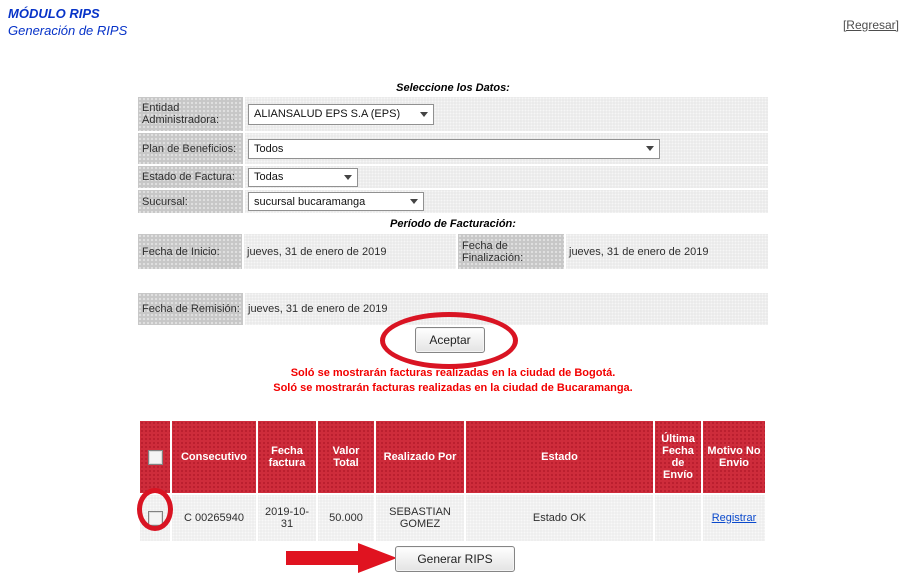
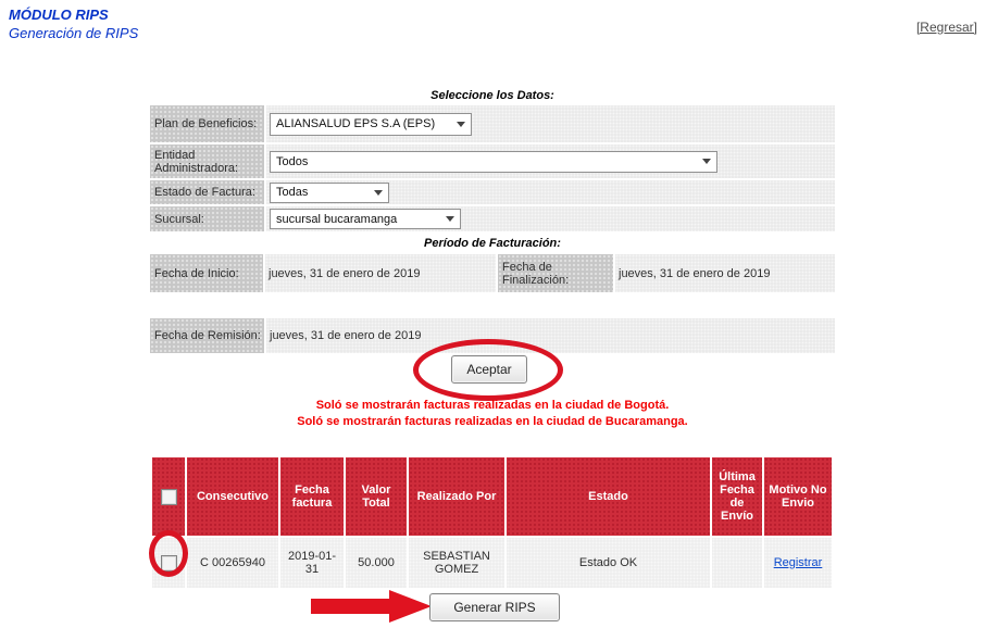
  MÓDULO RIPS
  Generación de RIPS
  [Regresar]
  Seleccione los Datos:
- Entidad Administradora:
+ Plan de Beneficios:
  ALIANSALUD EPS S.A (EPS)
- Plan de Beneficios:
+ Entidad Administradora:
  Todos
  Estado de Factura:
  Todas
  Sucursal:
  sucursal bucaramanga
  Período de Facturación:
  Fecha de Inicio:
  jueves, 31 de enero de 2019
  Fecha de Finalización:
  jueves, 31 de enero de 2019
  Fecha de Remisión:
  jueves, 31 de enero de 2019
  Aceptar
  Soló se mostrarán facturas realizadas en la ciudad de Bogotá.
  Soló se mostrarán facturas realizadas en la ciudad de Bucaramanga.
  	Consecutivo	Fecha factura	Valor Total	Realizado Por	Estado	Última Fecha de Envío	Motivo No Envio
- 	C 00265940	2019-10-31	50.000	SEBASTIAN GOMEZ	Estado OK		Registrar
+ 	C 00265940	2019-01-31	50.000	SEBASTIAN GOMEZ	Estado OK		Registrar
  Generar RIPS
